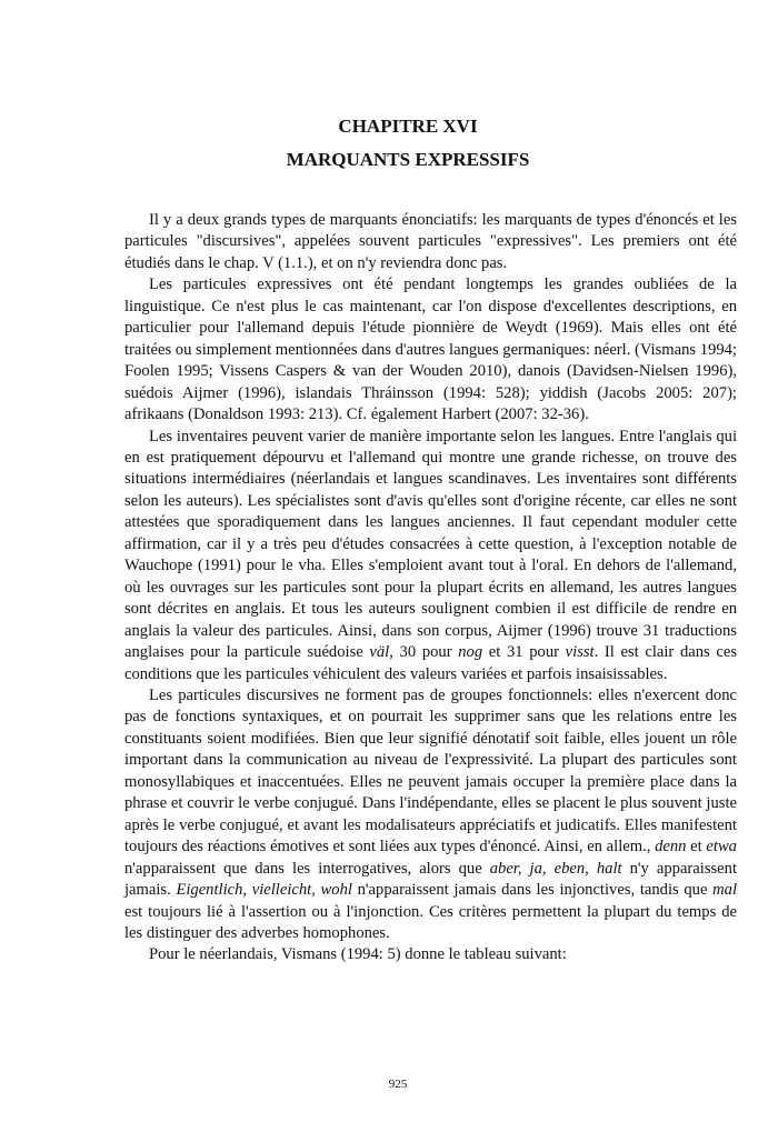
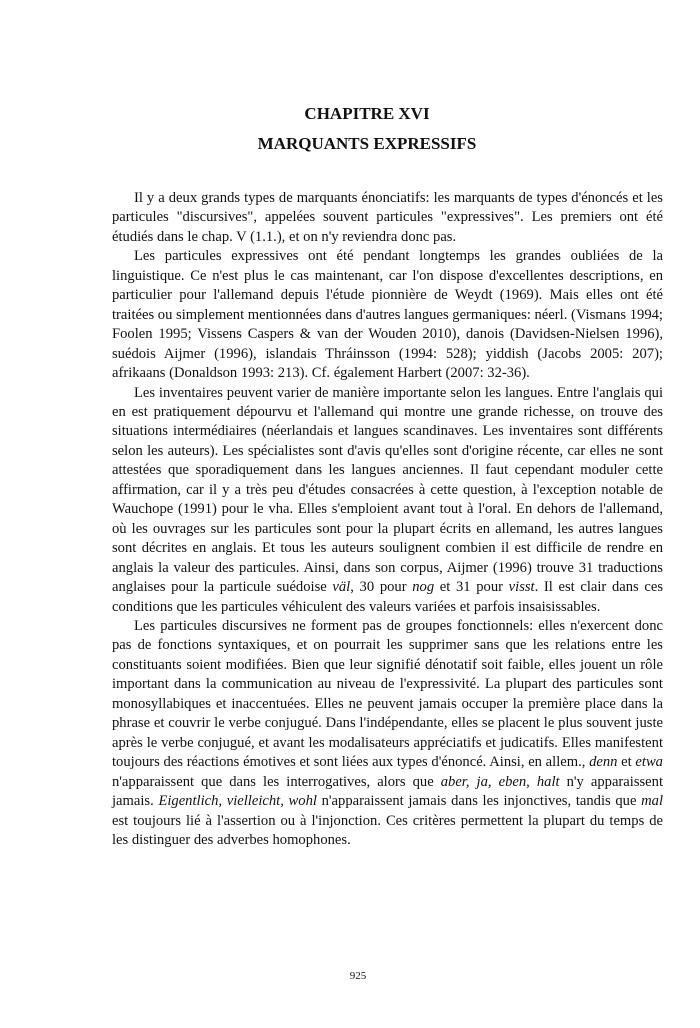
  CHAPITRE XVI
  MARQUANTS EXPRESSIFS
  Il y a deux grands types de marquants énonciatifs: les marquants de types d'énoncés et les particules "discursives", appelées souvent particules "expressives". Les premiers ont été étudiés dans le chap. V (1.1.), et on n'y reviendra donc pas.
  Les particules expressives ont été pendant longtemps les grandes oubliées de la linguistique. Ce n'est plus le cas maintenant, car l'on dispose d'excellentes descriptions, en particulier pour l'allemand depuis l'étude pionnière de Weydt (1969). Mais elles ont été traitées ou simplement mentionnées dans d'autres langues germaniques: néerl. (Vismans 1994; Foolen 1995; Vissens Caspers & van der Wouden 2010), danois (Davidsen-Nielsen 1996), suédois Aijmer (1996), islandais Thráinsson (1994: 528); yiddish (Jacobs 2005: 207); afrikaans (Donaldson 1993: 213). Cf. également Harbert (2007: 32-36).
  Les inventaires peuvent varier de manière importante selon les langues. Entre l'anglais qui en est pratiquement dépourvu et l'allemand qui montre une grande richesse, on trouve des situations intermédiaires (néerlandais et langues scandinaves. Les inventaires sont différents selon les auteurs). Les spécialistes sont d'avis qu'elles sont d'origine récente, car elles ne sont attestées que sporadiquement dans les langues anciennes. Il faut cependant moduler cette affirmation, car il y a très peu d'études consacrées à cette question, à l'exception notable de Wauchope (1991) pour le vha. Elles s'emploient avant tout à l'oral. En dehors de l'allemand, où les ouvrages sur les particules sont pour la plupart écrits en allemand, les autres langues sont décrites en anglais. Et tous les auteurs soulignent combien il est difficile de rendre en anglais la valeur des particules. Ainsi, dans son corpus, Aijmer (1996) trouve 31 traductions anglaises pour la particule suédoise väl, 30 pour nog et 31 pour visst. Il est clair dans ces conditions que les particules véhiculent des valeurs variées et parfois insaisissables.
  Les particules discursives ne forment pas de groupes fonctionnels: elles n'exercent donc pas de fonctions syntaxiques, et on pourrait les supprimer sans que les relations entre les constituants soient modifiées. Bien que leur signifié dénotatif soit faible, elles jouent un rôle important dans la communication au niveau de l'expressivité. La plupart des particules sont monosyllabiques et inaccentuées. Elles ne peuvent jamais occuper la première place dans la phrase et couvrir le verbe conjugué. Dans l'indépendante, elles se placent le plus souvent juste après le verbe conjugué, et avant les modalisateurs appréciatifs et judicatifs. Elles manifestent toujours des réactions émotives et sont liées aux types d'énoncé. Ainsi, en allem., denn et etwa n'apparaissent que dans les interrogatives, alors que aber, ja, eben, halt n'y apparaissent jamais. Eigentlich, vielleicht, wohl n'apparaissent jamais dans les injonctives, tandis que mal est toujours lié à l'assertion ou à l'injonction. Ces critères permettent la plupart du temps de les distinguer des adverbes homophones.
- Pour le néerlandais, Vismans (1994: 5) donne le tableau suivant:
  925
